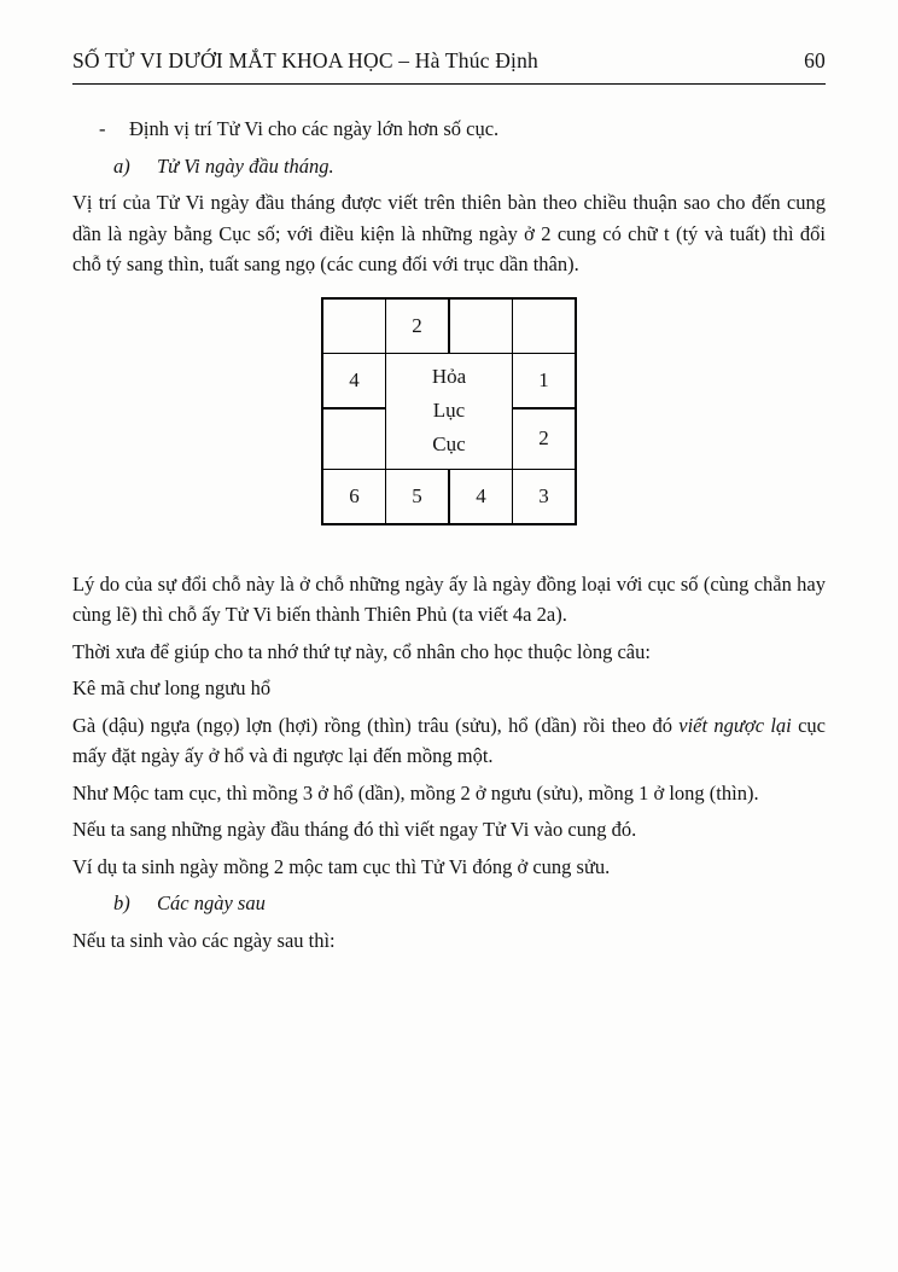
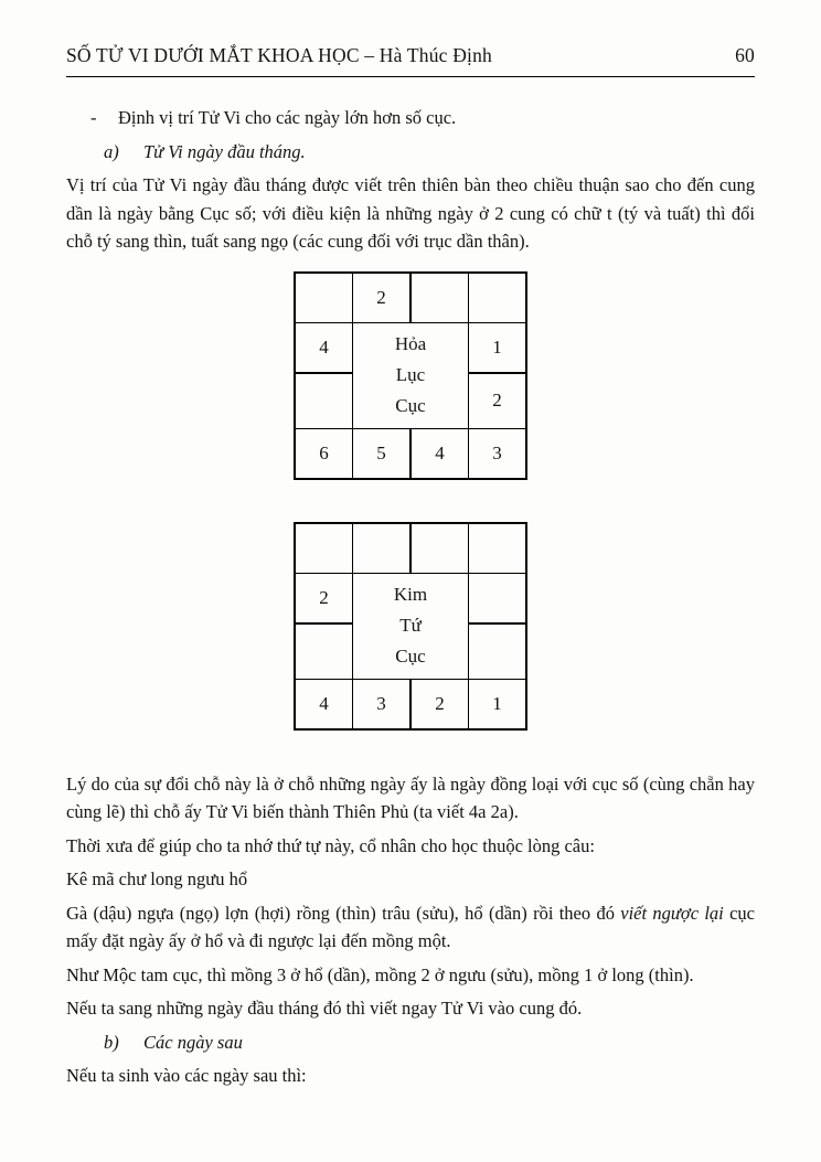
  SỐ TỬ VI DƯỚI MẮT KHOA HỌC – Hà Thúc Định
  60
  - Định vị trí Tử Vi cho các ngày lớn hơn số cục.
  a) Tử Vi ngày đầu tháng.
  Vị trí của Tử Vi ngày đầu tháng được viết trên thiên bàn theo chiều thuận sao cho đến cung dần là ngày bằng Cục số; với điều kiện là những ngày ở 2 cung có chữ t (tý và tuất) thì đổi chỗ tý sang thìn, tuất sang ngọ (các cung đối với trục dần thân).
  	2
  4	Hỏa Lục Cục	1
  	2
  6	5	4	3
+ 2	Kim Tứ Cục
+ 4	3	2	1
  Lý do của sự đổi chỗ này là ở chỗ những ngày ấy là ngày đồng loại với cục số (cùng chẵn hay cùng lẽ) thì chỗ ấy Tử Vi biến thành Thiên Phủ (ta viết 4a 2a).
  Thời xưa để giúp cho ta nhớ thứ tự này, cổ nhân cho học thuộc lòng câu:
  Kê mã chư long ngưu hổ
  Gà (dậu) ngựa (ngọ) lợn (hợi) rồng (thìn) trâu (sửu), hổ (dần) rồi theo đó viết ngược lại cục mấy đặt ngày ấy ở hổ và đi ngược lại đến mồng một.
  Như Mộc tam cục, thì mồng 3 ở hổ (dần), mồng 2 ở ngưu (sửu), mồng 1 ở long (thìn).
  Nếu ta sang những ngày đầu tháng đó thì viết ngay Tử Vi vào cung đó.
- Ví dụ ta sinh ngày mồng 2 mộc tam cục thì Tử Vi đóng ở cung sửu.
  b) Các ngày sau
  Nếu ta sinh vào các ngày sau thì:
